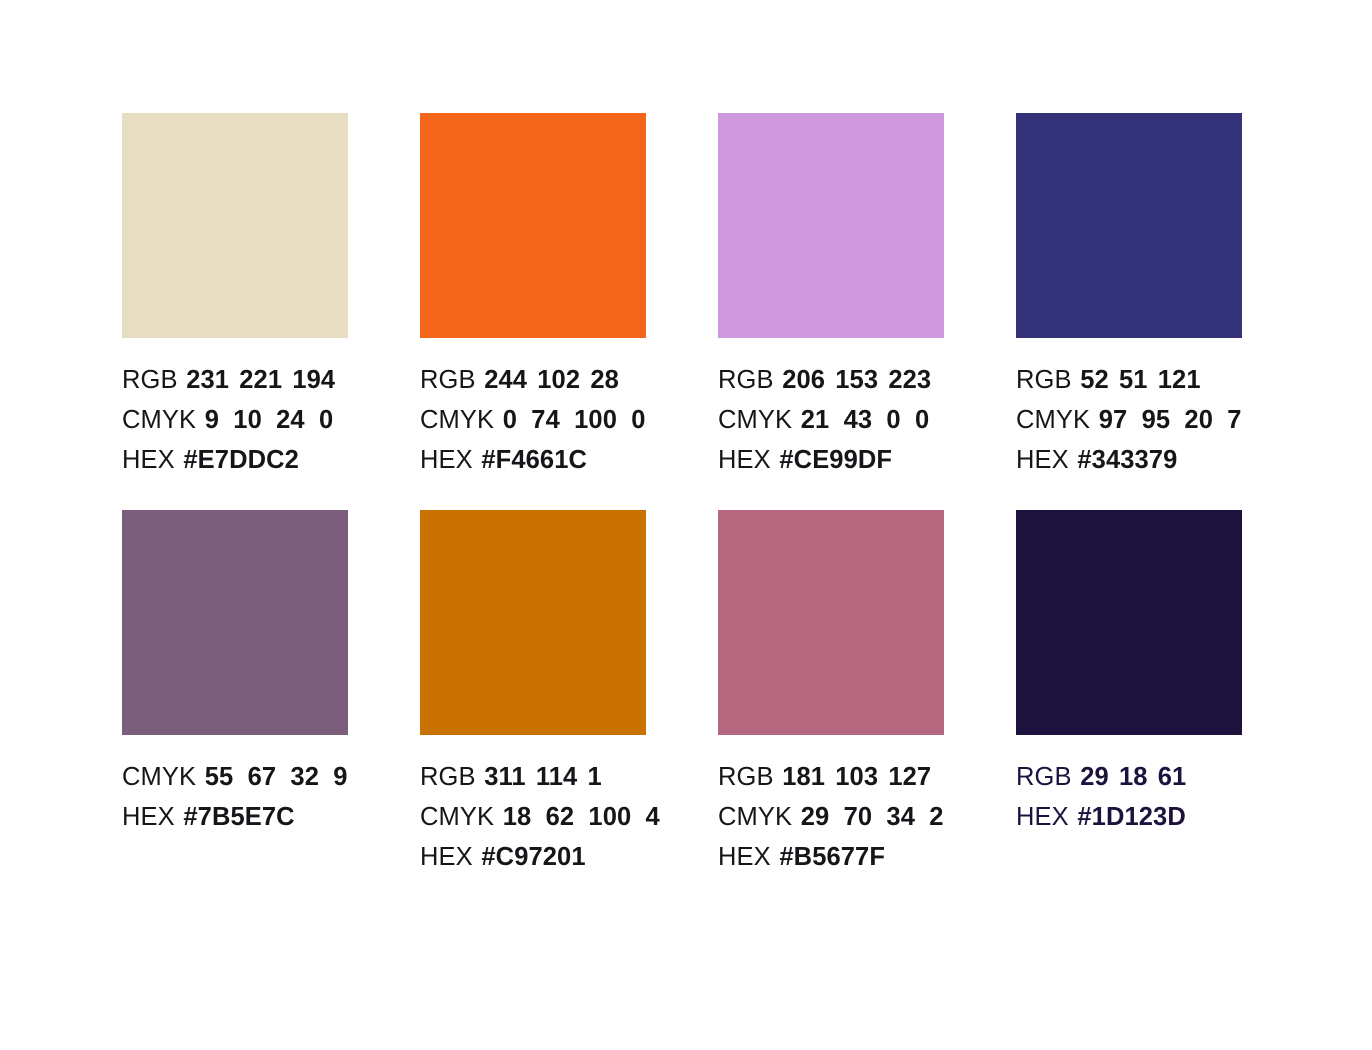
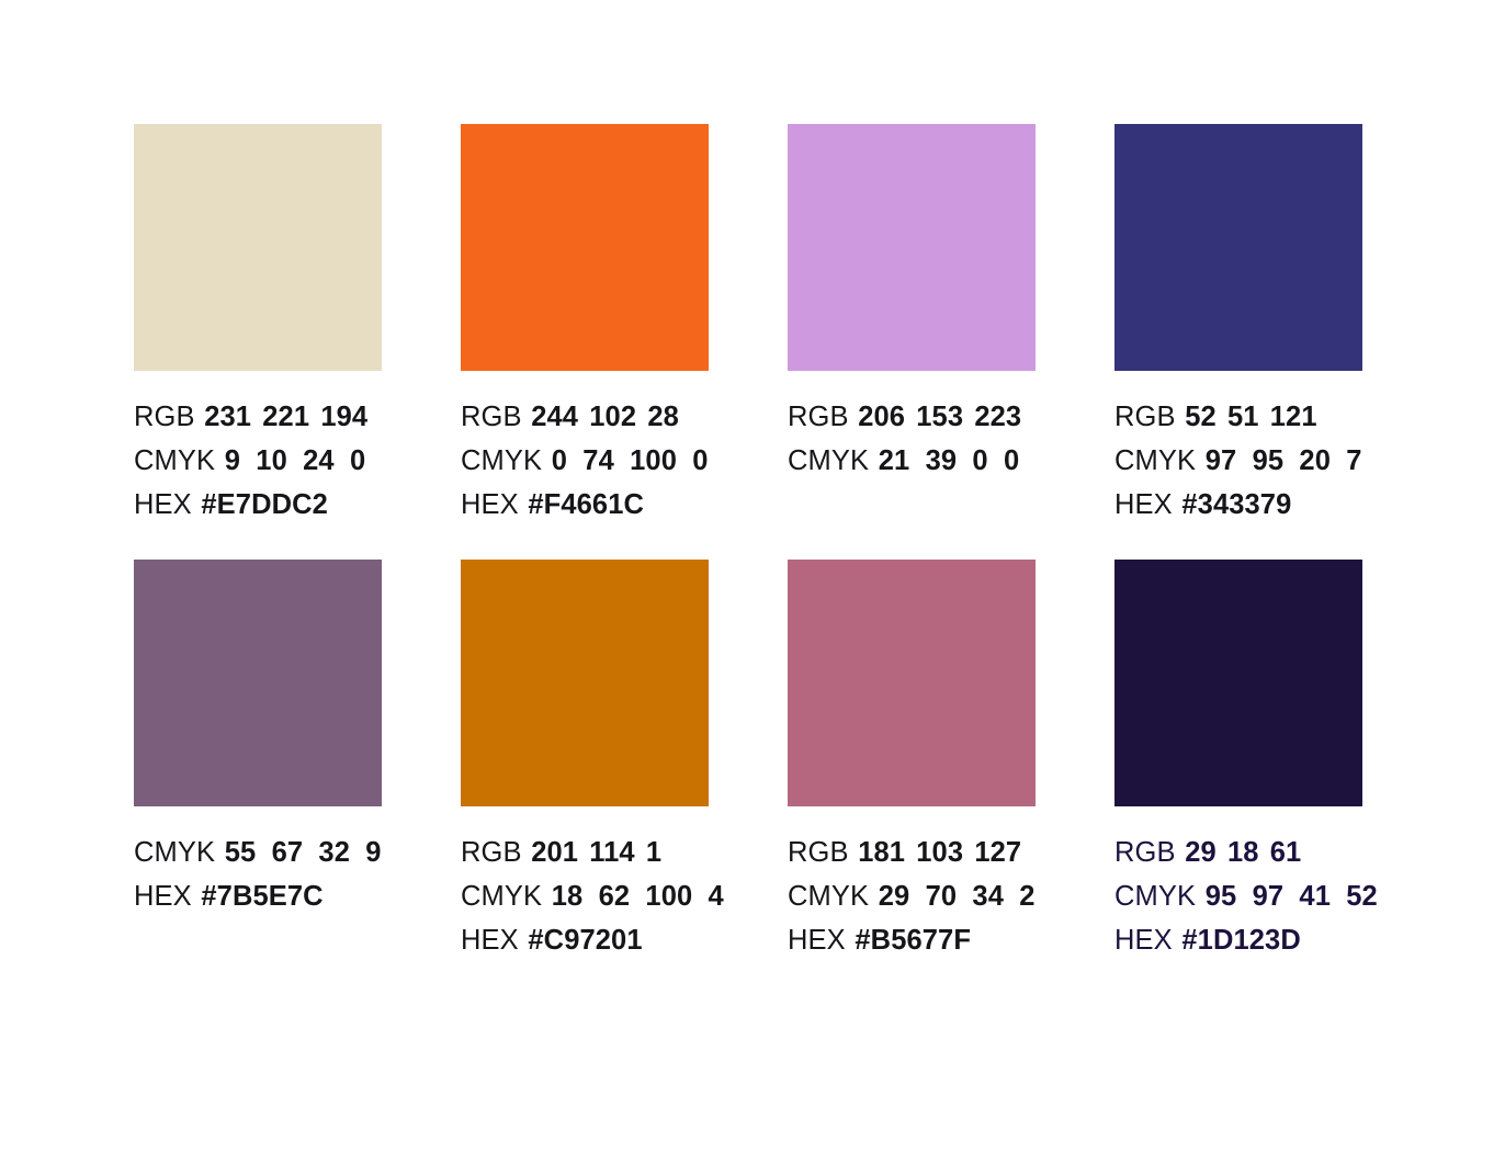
  RGB 231 221 194
  CMYK 9 10 24 0
  HEX #E7DDC2
  RGB 244 102 28
  CMYK 0 74 100 0
  HEX #F4661C
  RGB 206 153 223
- CMYK 21 43 0 0
+ CMYK 21 39 0 0
- HEX #CE99DF
  RGB 52 51 121
  CMYK 97 95 20 7
  HEX #343379
  CMYK 55 67 32 9
  HEX #7B5E7C
- RGB 311 114 1
+ RGB 201 114 1
  CMYK 18 62 100 4
  HEX #C97201
  RGB 181 103 127
  CMYK 29 70 34 2
  HEX #B5677F
  RGB 29 18 61
+ CMYK 95 97 41 52
  HEX #1D123D
